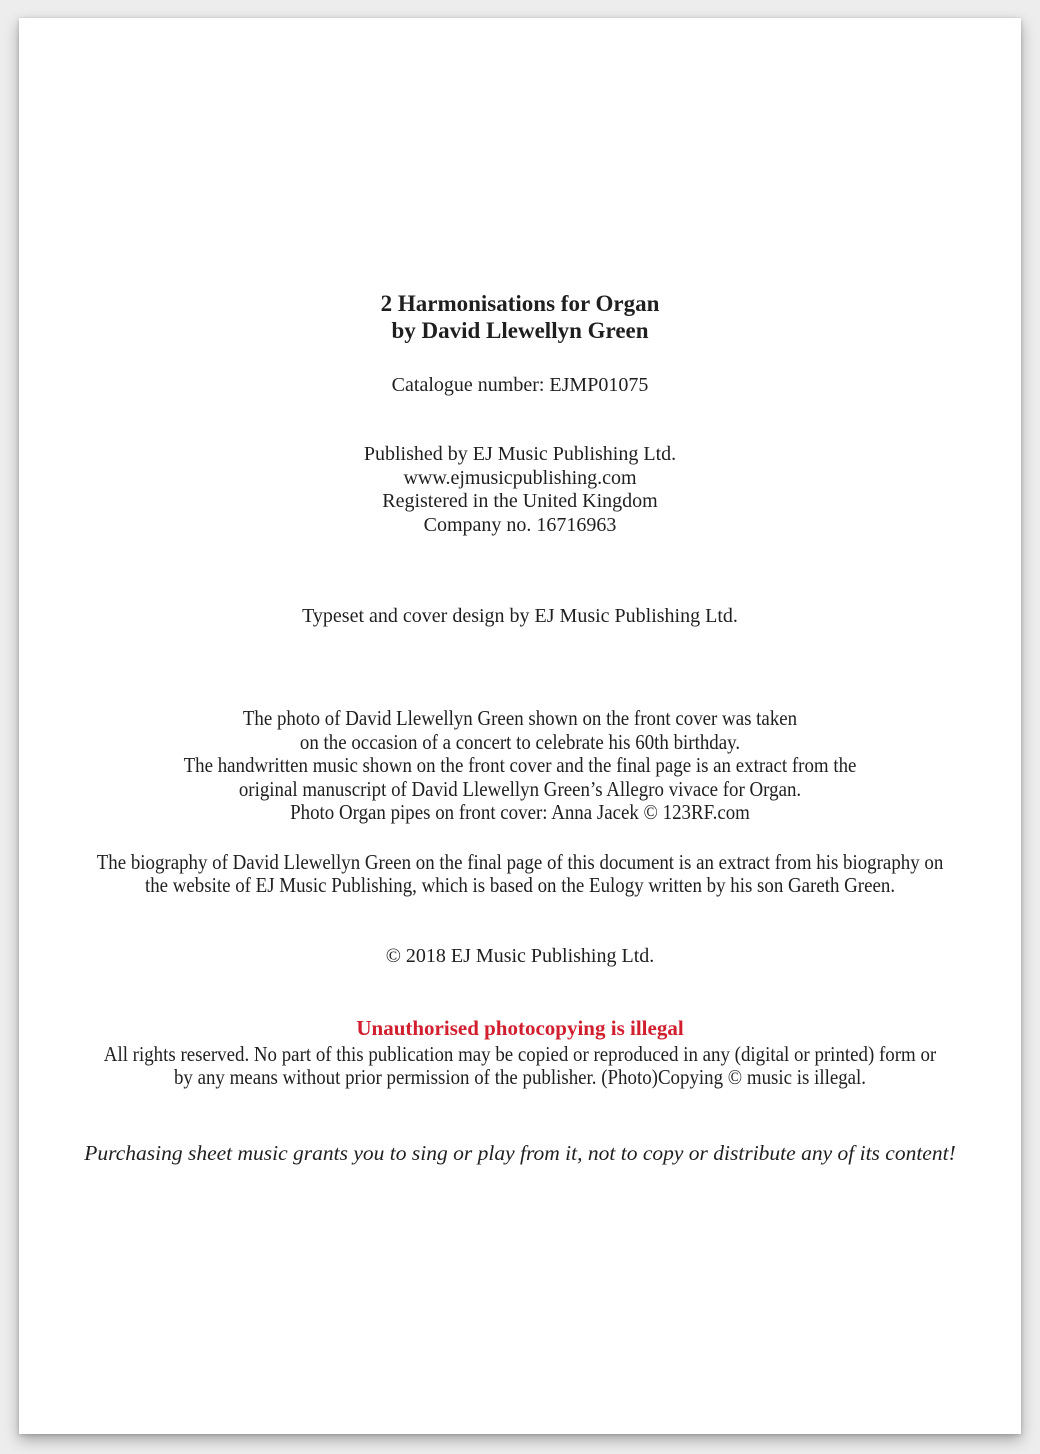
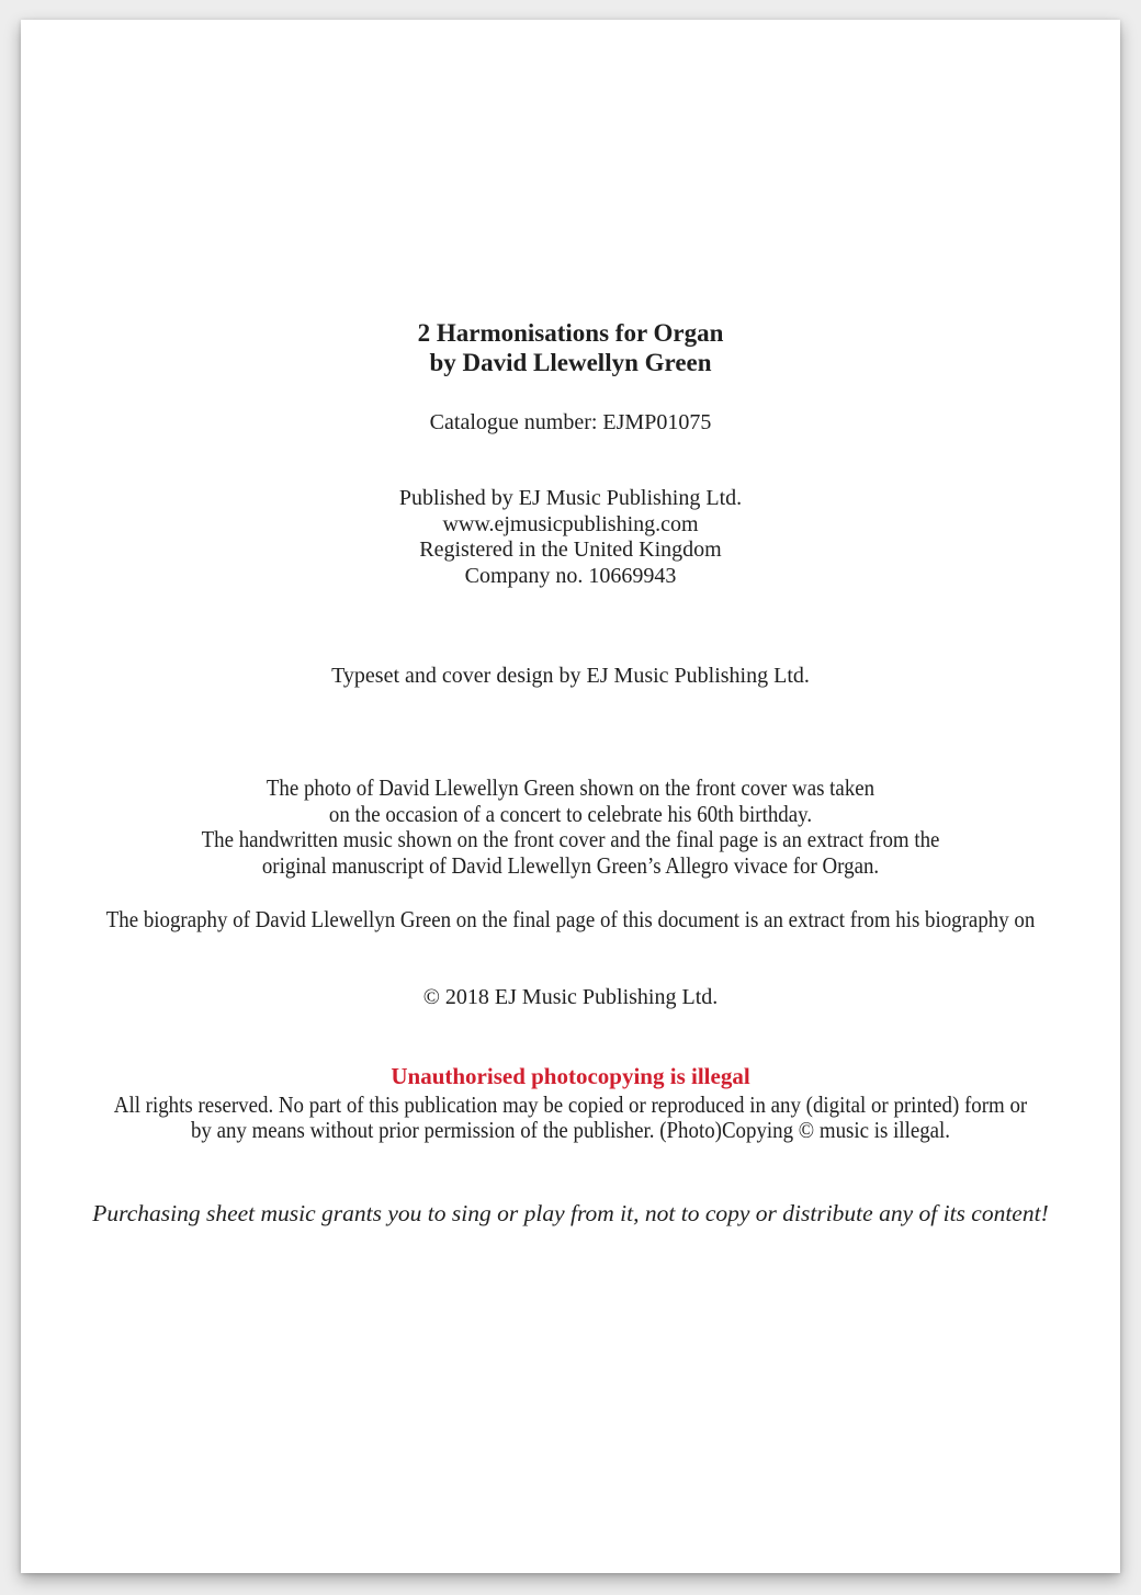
  2 Harmonisations for Organ
  by David Llewellyn Green
  Catalogue number: EJMP01075
  Published by EJ Music Publishing Ltd.
  www.ejmusicpublishing.com
  Registered in the United Kingdom
- Company no. 16716963
+ Company no. 10669943
  Typeset and cover design by EJ Music Publishing Ltd.
  The photo of David Llewellyn Green shown on the front cover was taken
  on the occasion of a concert to celebrate his 60th birthday.
  The handwritten music shown on the front cover and the final page is an extract from the
  original manuscript of David Llewellyn Green’s Allegro vivace for Organ.
- Photo Organ pipes on front cover: Anna Jacek © 123RF.com
  The biography of David Llewellyn Green on the final page of this document is an extract from his biography on
- the website of EJ Music Publishing, which is based on the Eulogy written by his son Gareth Green.
  © 2018 EJ Music Publishing Ltd.
  Unauthorised photocopying is illegal
  All rights reserved. No part of this publication may be copied or reproduced in any (digital or printed) form or
  by any means without prior permission of the publisher. (Photo)Copying © music is illegal.
  Purchasing sheet music grants you to sing or play from it, not to copy or distribute any of its content!
